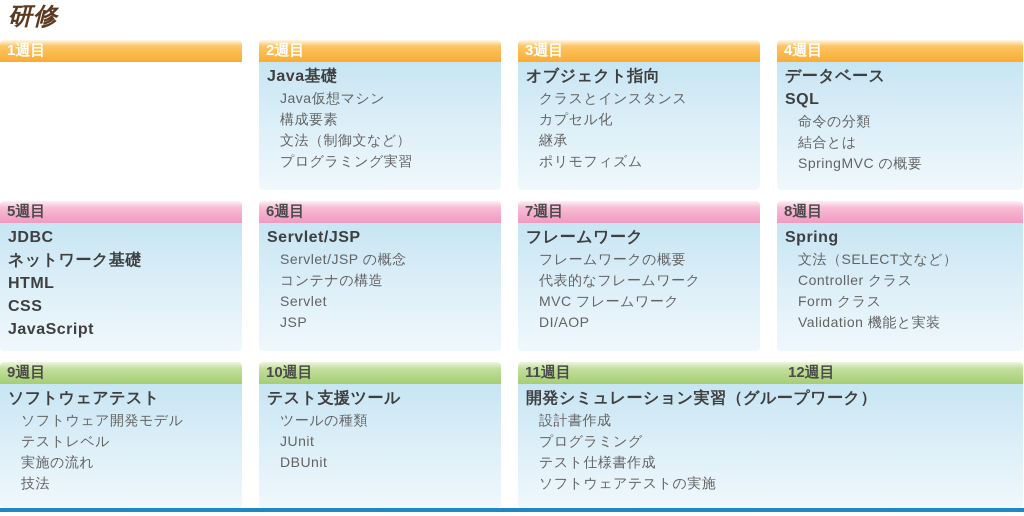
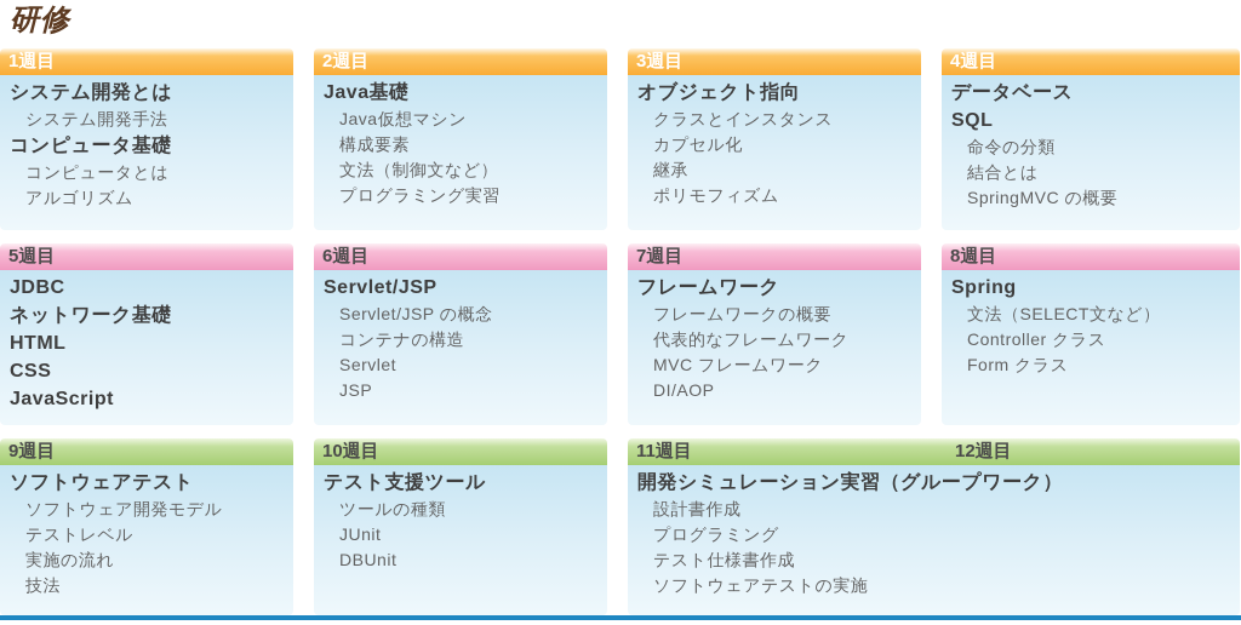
  研修
  1週目
+ システム開発とは
+ システム開発手法
+ コンピュータ基礎
+ コンピュータとは
+ アルゴリズム
  2週目
  Java基礎
  Java仮想マシン
  構成要素
  文法（制御文など）
  プログラミング実習
  3週目
  オブジェクト指向
  クラスとインスタンス
  カプセル化
  継承
  ポリモフィズム
  4週目
  データベース
  SQL
  命令の分類
  結合とは
  SpringMVC の概要
  5週目
  JDBC
  ネットワーク基礎
  HTML
  CSS
  JavaScript
  6週目
  Servlet/JSP
  Servlet/JSP の概念
  コンテナの構造
  Servlet
  JSP
  7週目
  フレームワーク
  フレームワークの概要
  代表的なフレームワーク
  MVC フレームワーク
  DI/AOP
  8週目
  Spring
  文法（SELECT文など）
  Controller クラス
  Form クラス
- Validation 機能と実装
  9週目
  ソフトウェアテスト
  ソフトウェア開発モデル
  テストレベル
  実施の流れ
  技法
  10週目
  テスト支援ツール
  ツールの種類
  JUnit
  DBUnit
  11週目
  12週目
  開発シミュレーション実習（グループワーク）
  設計書作成
  プログラミング
  テスト仕様書作成
  ソフトウェアテストの実施
